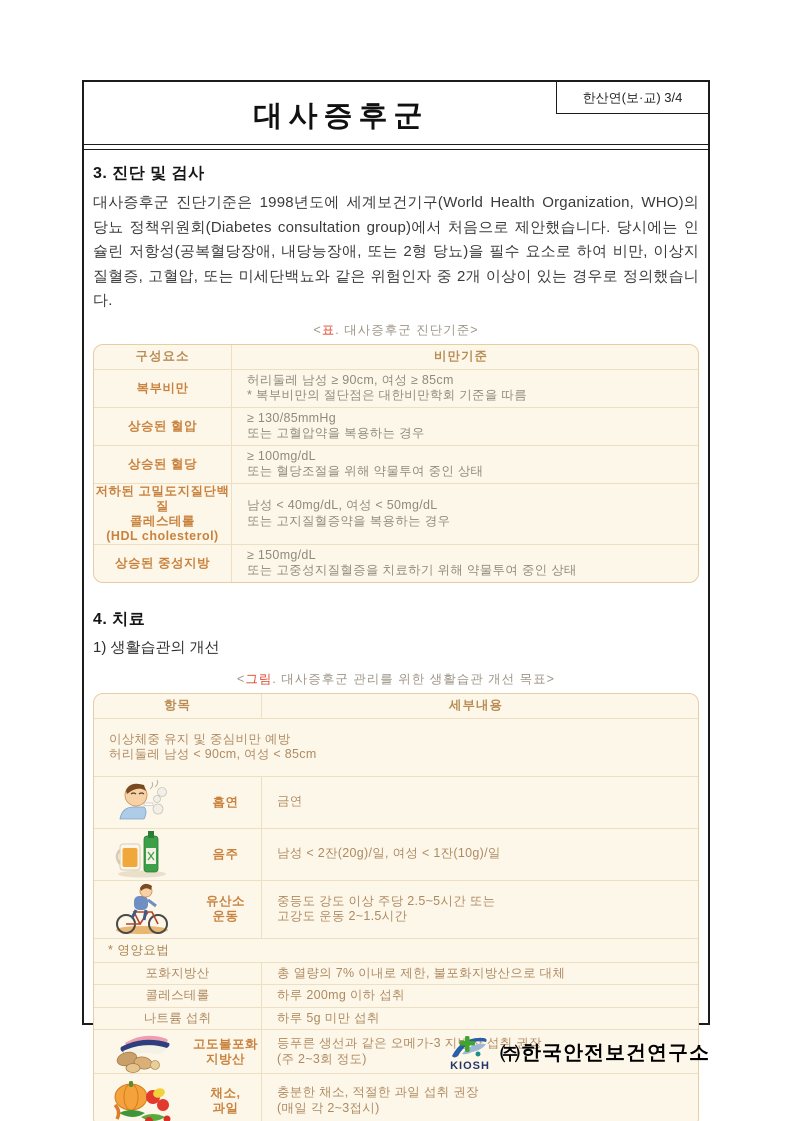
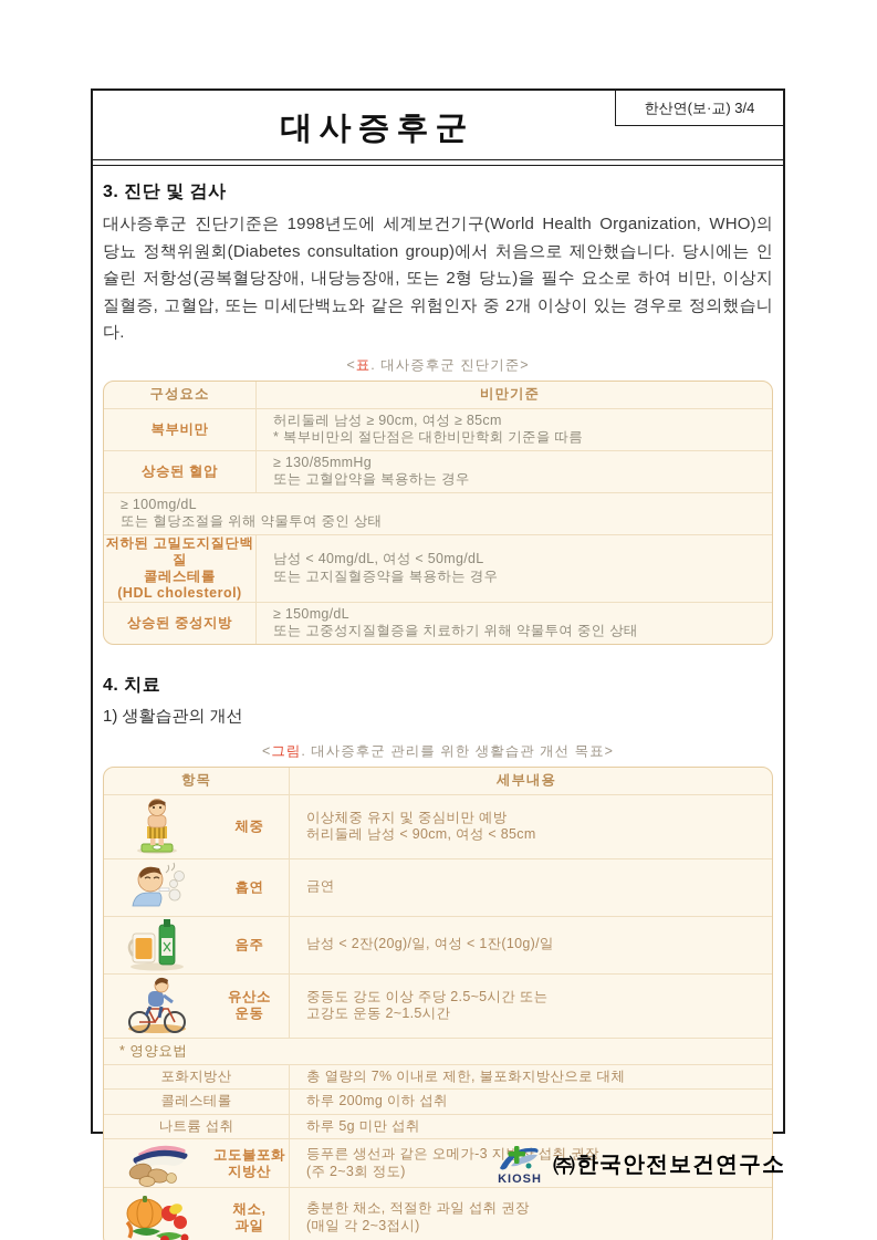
  대사증후군
  한산연(보·교) 3/4
  3. 진단 및 검사
  대사증후군 진단기준은 1998년도에 세계보건기구(World Health Organization, WHO)의 당뇨 정책위원회(Diabetes consultation group)에서 처음으로 제안했습니다. 당시에는 인슐린 저항성(공복혈당장애, 내당능장애, 또는 2형 당뇨)을 필수 요소로 하여 비만, 이상지질혈증, 고혈압, 또는 미세단백뇨와 같은 위험인자 중 2개 이상이 있는 경우로 정의했습니다.
  <표. 대사증후군 진단기준>
  구성요소
  비만기준
  복부비만
  허리둘레 남성 ≥ 90cm, 여성 ≥ 85cm
  * 복부비만의 절단점은 대한비만학회 기준을 따름
  상승된 혈압
  ≥ 130/85mmHg
  또는 고혈압약을 복용하는 경우
- 상승된 혈당
  ≥ 100mg/dL
  또는 혈당조절을 위해 약물투여 중인 상태
  저하된 고밀도지질단백질
  콜레스테롤
  (HDL cholesterol)
  남성 < 40mg/dL, 여성 < 50mg/dL
  또는 고지질혈증약을 복용하는 경우
  상승된 중성지방
  ≥ 150mg/dL
  또는 고중성지질혈증을 치료하기 위해 약물투여 중인 상태
  4. 치료
  1) 생활습관의 개선
  <그림. 대사증후군 관리를 위한 생활습관 개선 목표>
  항목
  세부내용
+ 체중
  이상체중 유지 및 중심비만 예방
  허리둘레 남성 < 90cm, 여성 < 85cm
  흡연
  금연
  음주
  남성 < 2잔(20g)/일, 여성 < 1잔(10g)/일
  유산소
  운동
  중등도 강도 이상 주당 2.5~5시간 또는
  고강도 운동 2~1.5시간
  * 영양요법
  포화지방산
  총 열량의 7% 이내로 제한, 불포화지방산으로 대체
  콜레스테롤
  하루 200mg 이하 섭취
  나트륨 섭취
  하루 5g 미만 섭취
  고도불포화
  지방산
  등푸른 생선과 같은 오메가-3 지산 섭취 권장
  (주 2~3회 정도)
  채소,
  과일
  충분한 채소, 적절한 과일 섭취 권장
  (매일 각 2~3접시)
  KIOSH
  ㈜한국안전보건연구소
